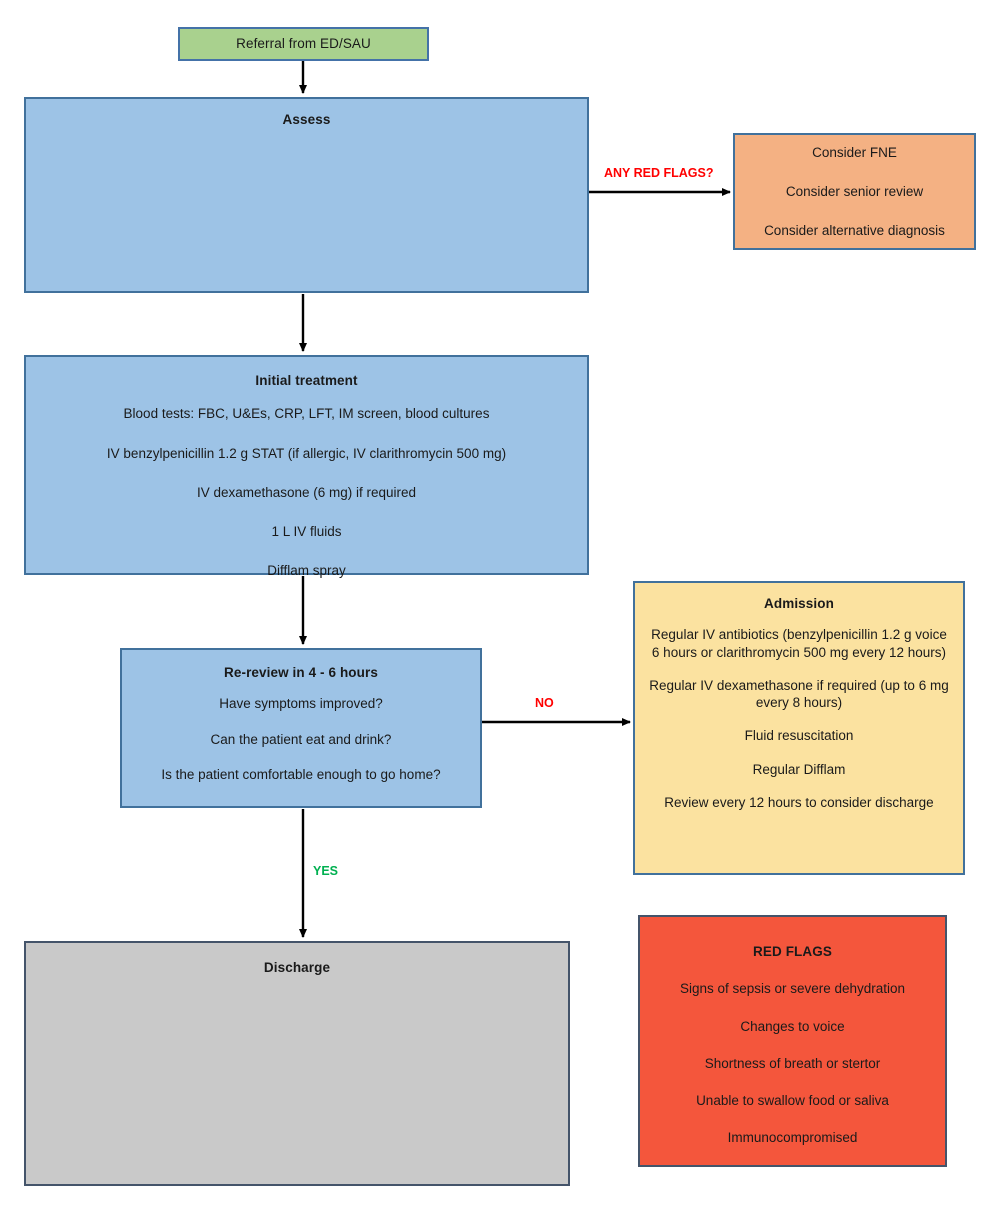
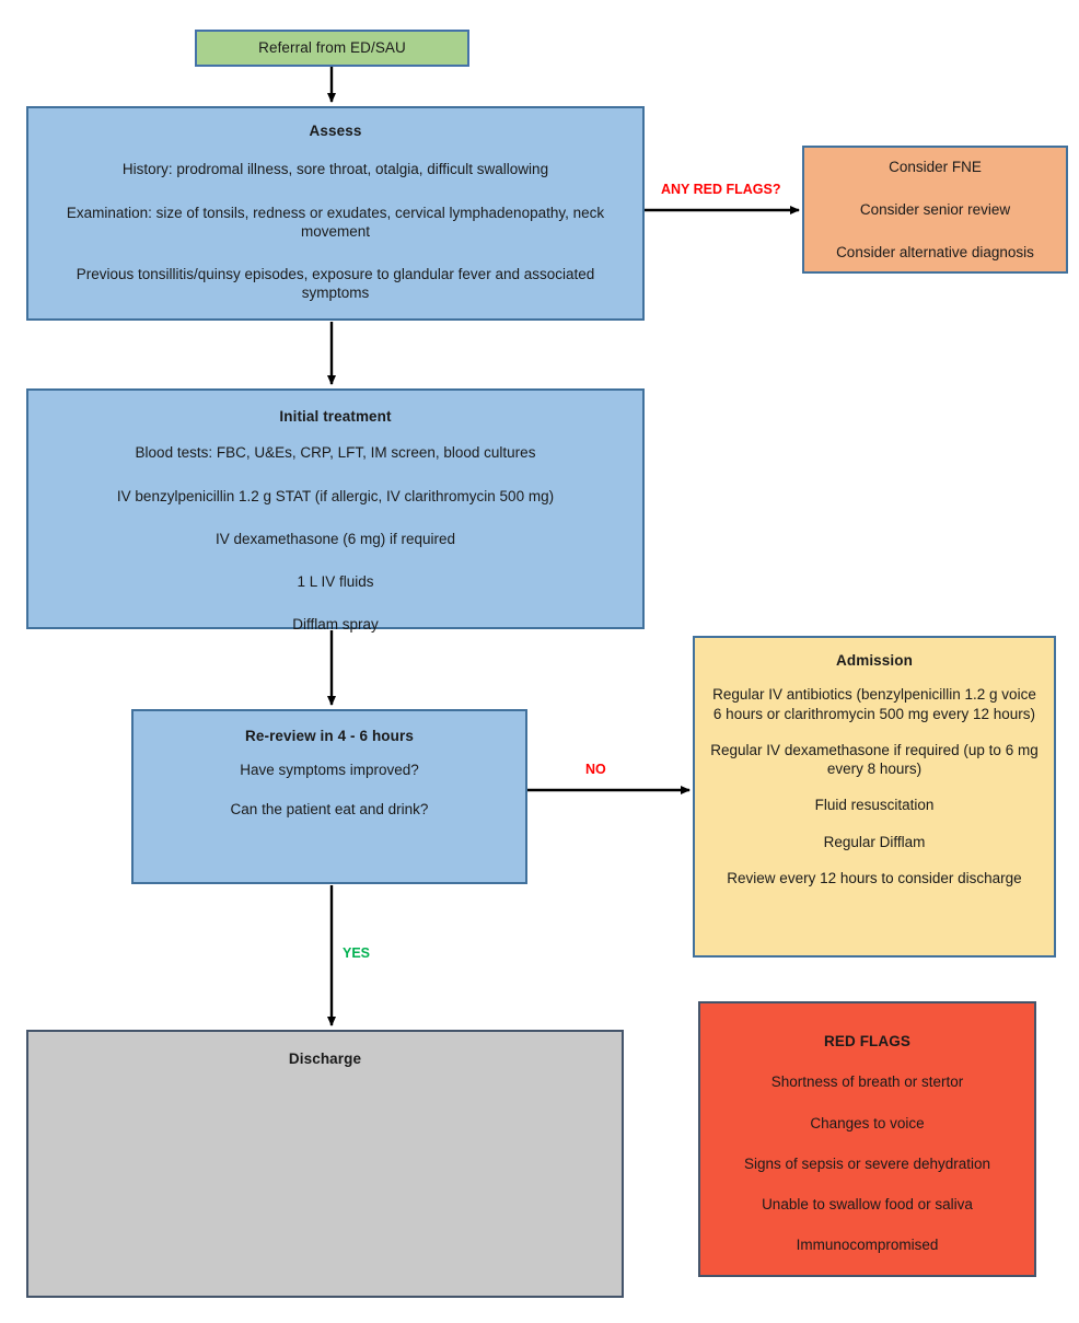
  Referral from ED/SAU
  Assess
+ History: prodromal illness, sore throat, otalgia, difficult swallowing
+ Examination: size of tonsils, redness or exudates, cervical lymphadenopathy, neck movement
+ Previous tonsillitis/quinsy episodes, exposure to glandular fever and associated symptoms
  Consider FNE
  Consider senior review
  Consider alternative diagnosis
  Initial treatment
  Blood tests: FBC, U&Es, CRP, LFT, IM screen, blood cultures
  IV benzylpenicillin 1.2 g STAT (if allergic, IV clarithromycin 500 mg)
  IV dexamethasone (6 mg) if required
  1 L IV fluids
  Difflam spray
  Re-review in 4 - 6 hours
  Have symptoms improved?
  Can the patient eat and drink?
- Is the patient comfortable enough to go home?
  Admission
  Regular IV antibiotics (benzylpenicillin 1.2 g voice 6 hours or clarithromycin 500 mg every 12 hours)
  Regular IV dexamethasone if required (up to 6 mg every 8 hours)
  Fluid resuscitation
  Regular Difflam
  Review every 12 hours to consider discharge
  Discharge
  RED FLAGS
- Signs of sepsis or severe dehydration
+ Shortness of breath or stertor
  Changes to voice
- Shortness of breath or stertor
+ Signs of sepsis or severe dehydration
  Unable to swallow food or saliva
  Immunocompromised
  ANY RED FLAGS?
  NO
  YES
